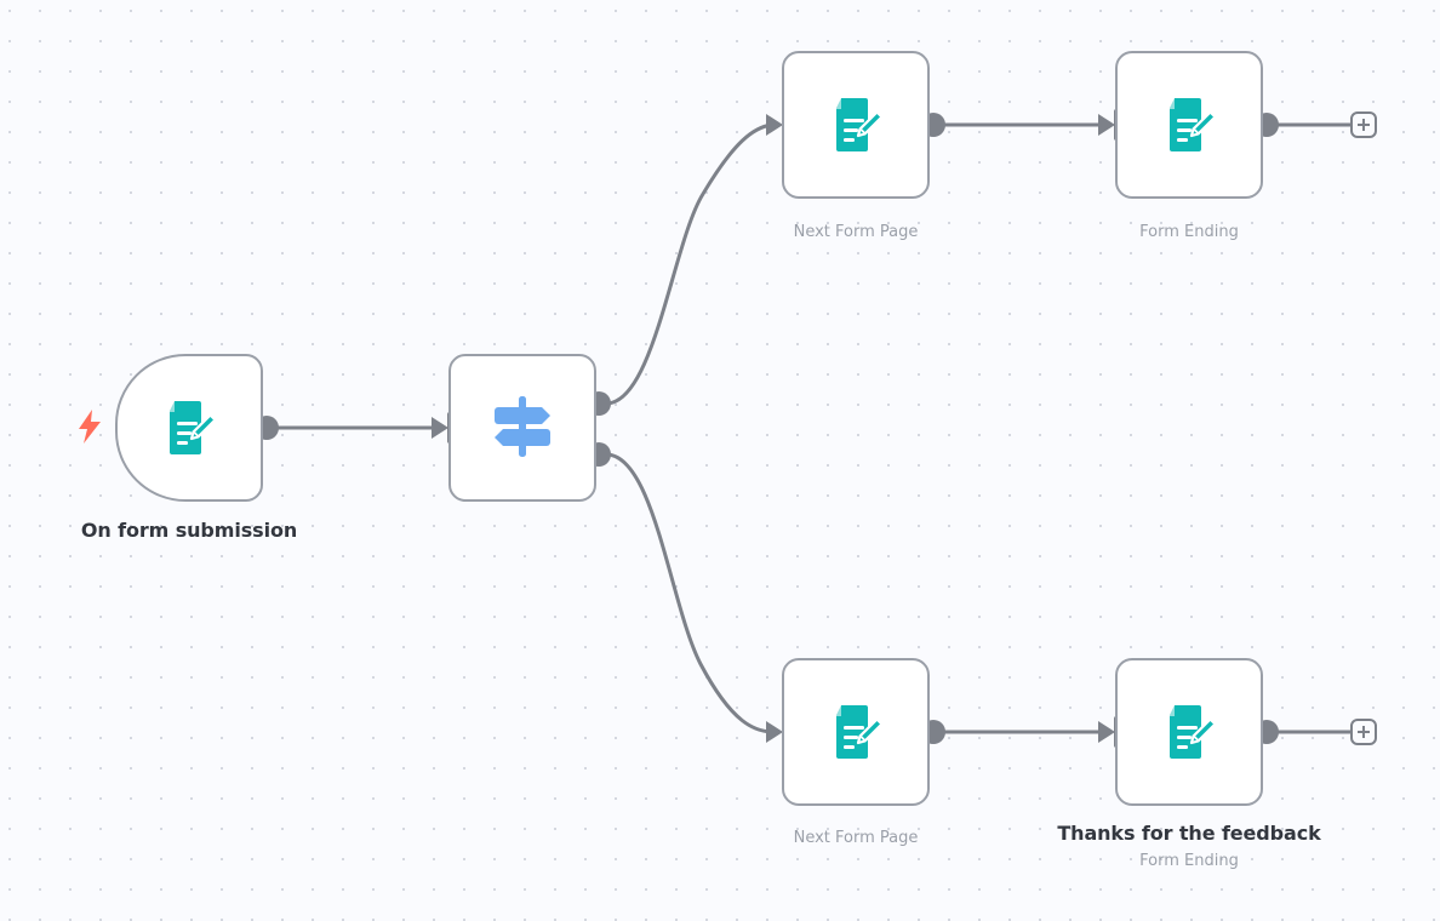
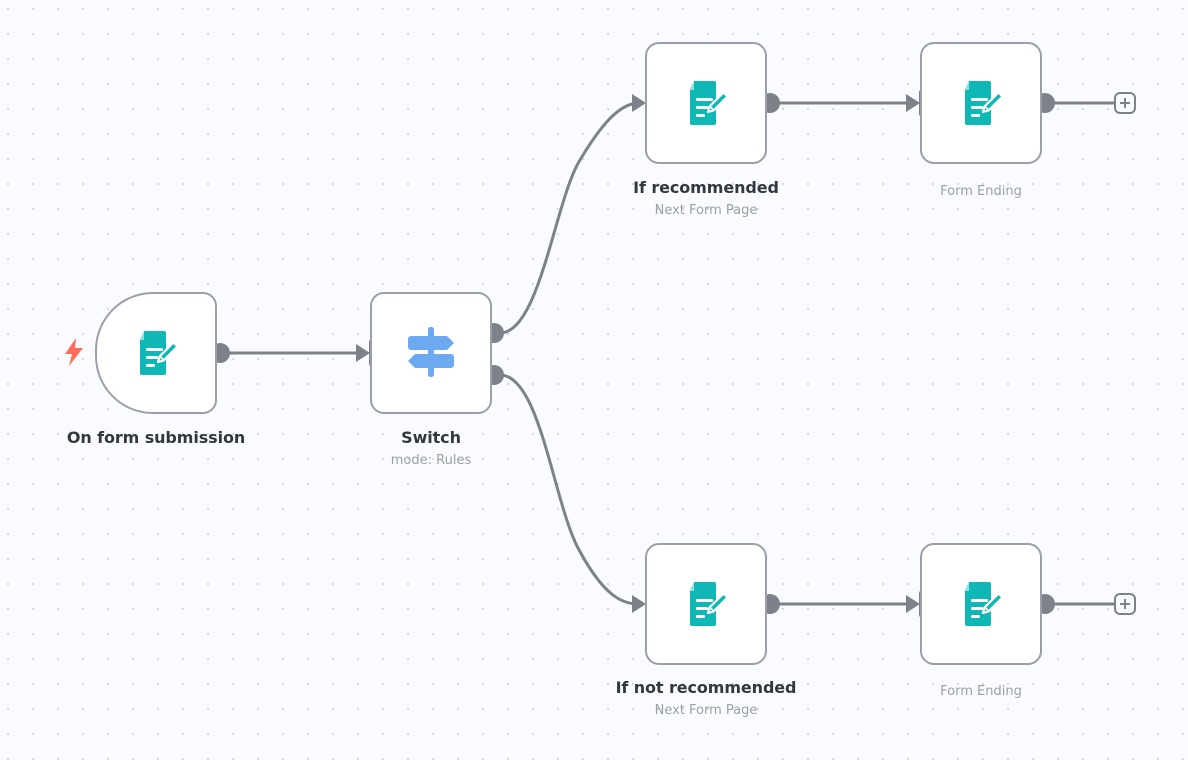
  On form submission
+ Switch
+ mode: Rules
+ If recommended
  Next Form Page
  Form Ending
+ If not recommended
  Next Form Page
- Thanks for the feedback
  Form Ending
